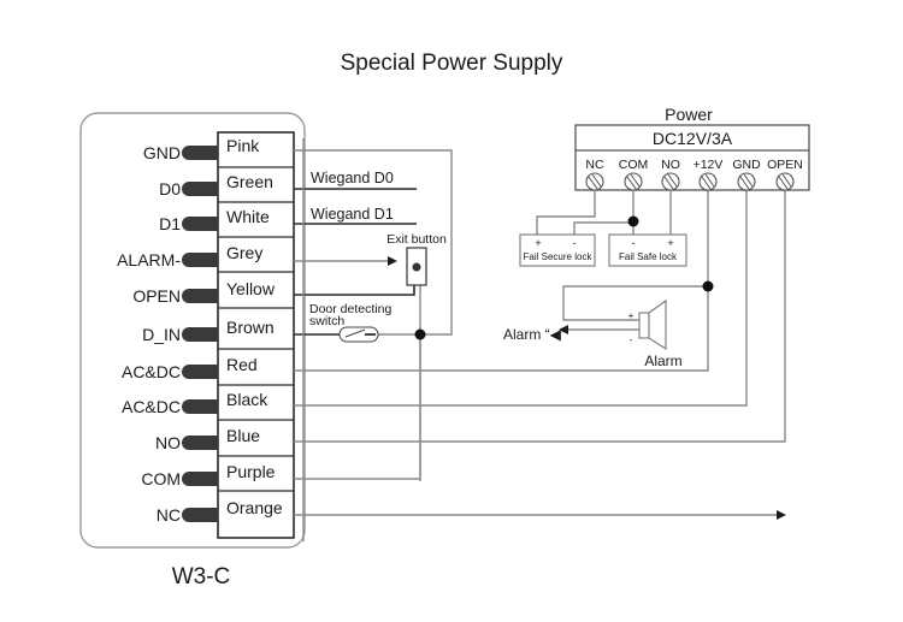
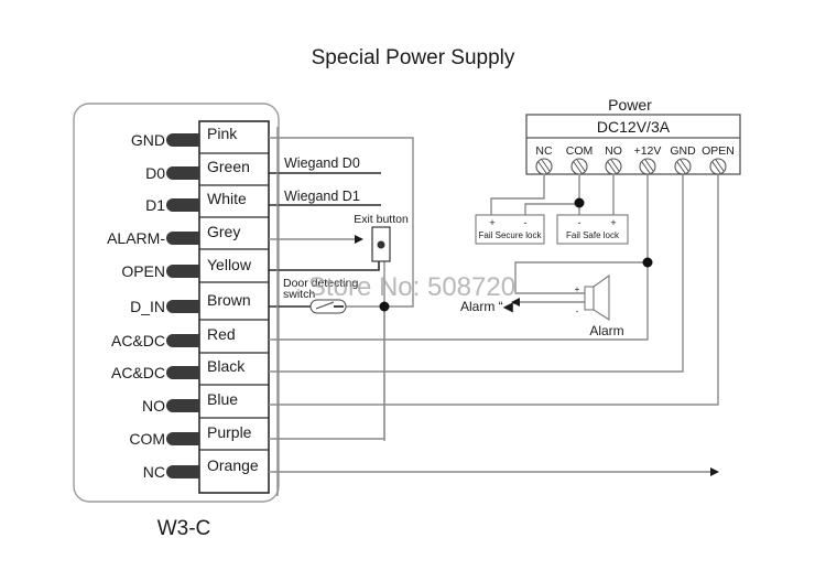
  Special Power Supply
  W3-C
  GND
  Pink
  D0
  Green
  D1
  White
  ALARM-
  Grey
  OPEN
  Yellow
  D_IN
  Brown
  AC&DC
  Red
  AC&DC
  Black
  NO
  Blue
  COM
  Purple
  NC
  Orange
  Wiegand D0
  Wiegand D1
  Exit button
  Door detecting
  switch
  Power
  DC12V/3A
  NC
  COM
  NO
  +12V
  GND
  OPEN
  +
  -
  Fail Secure lock
  -
  +
  Fail Safe lock
  +
  -
  Alarm “◀”
  Alarm
+ Store No: 508720
